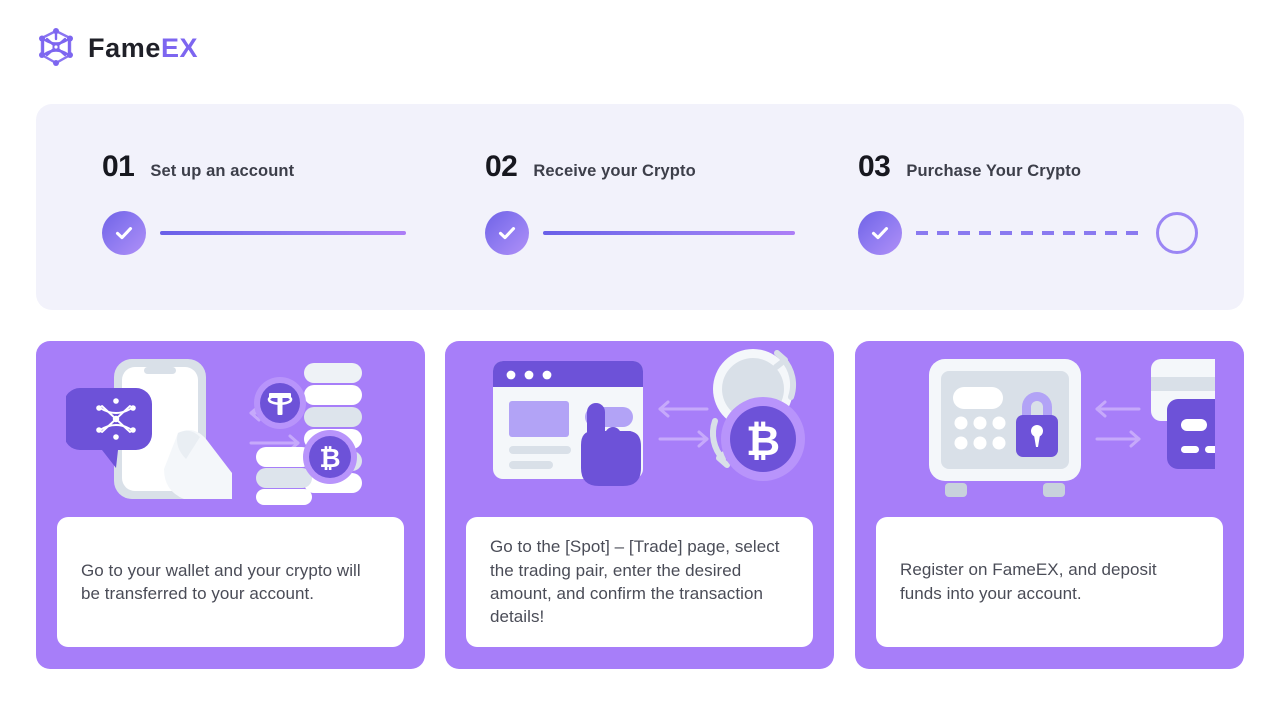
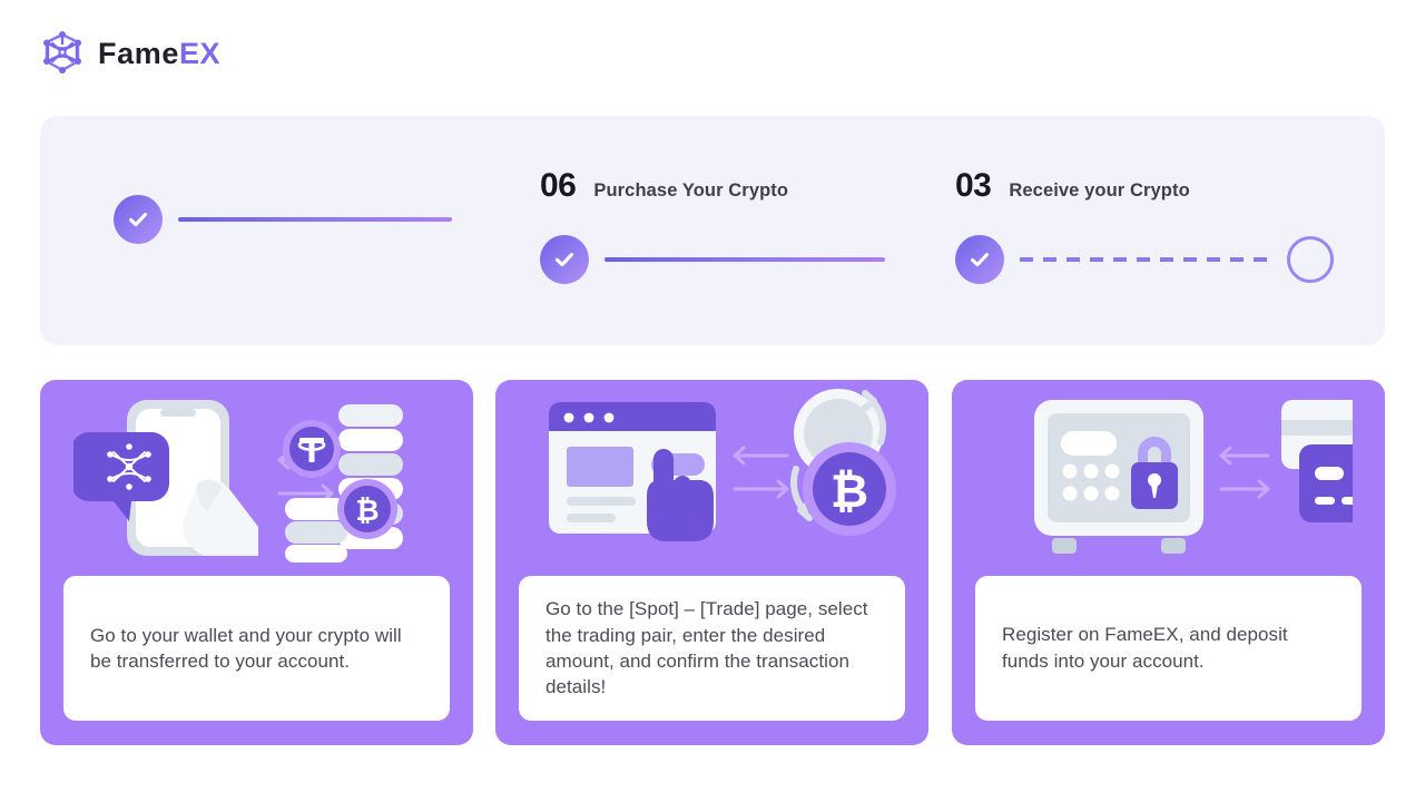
  FameEX
- 01
- Set up an account
- 02
+ 06
- Receive your Crypto
+ Purchase Your Crypto
  03
- Purchase Your Crypto
+ Receive your Crypto
  ₿
  Go to your wallet and your crypto will be transferred to your account.
  ₿
  Go to the [Spot] – [Trade] page, select the trading pair, enter the desired amount, and confirm the transaction details!
  Register on FameEX, and deposit funds into your account.
